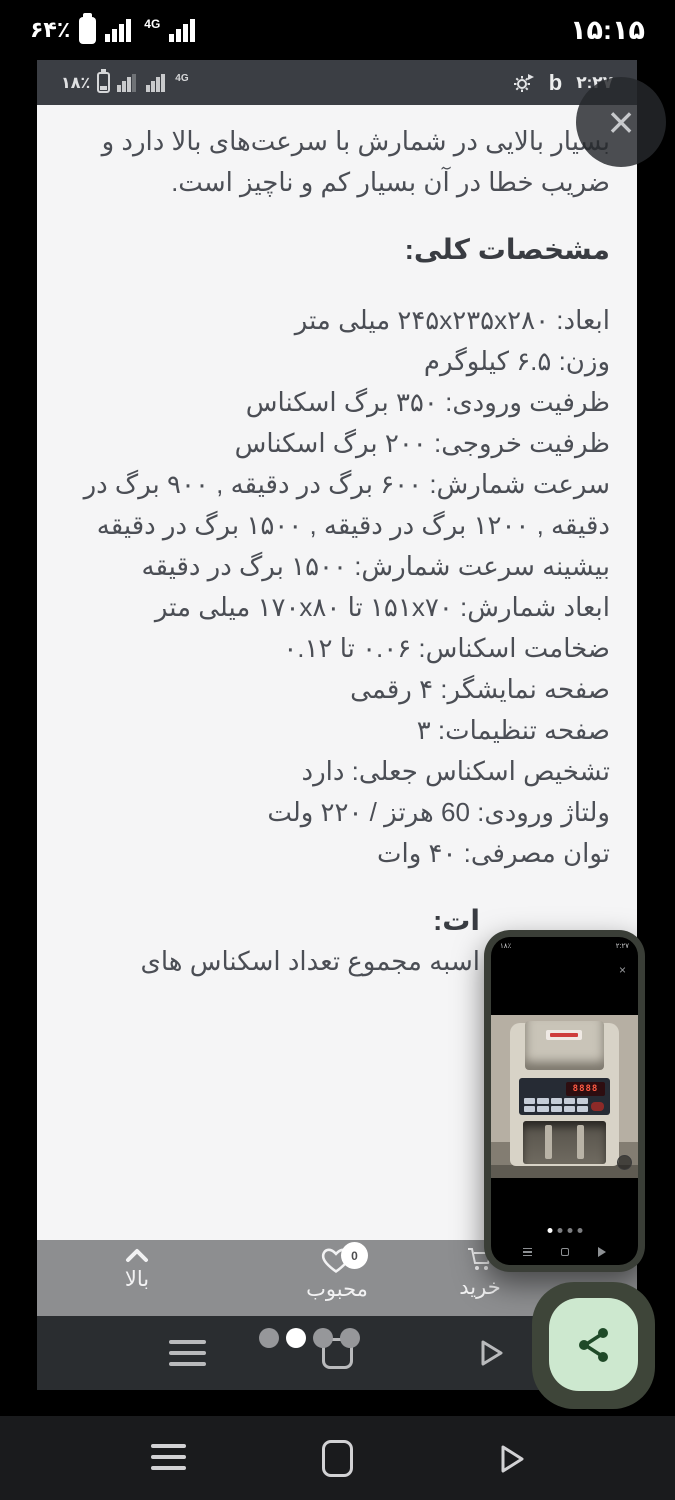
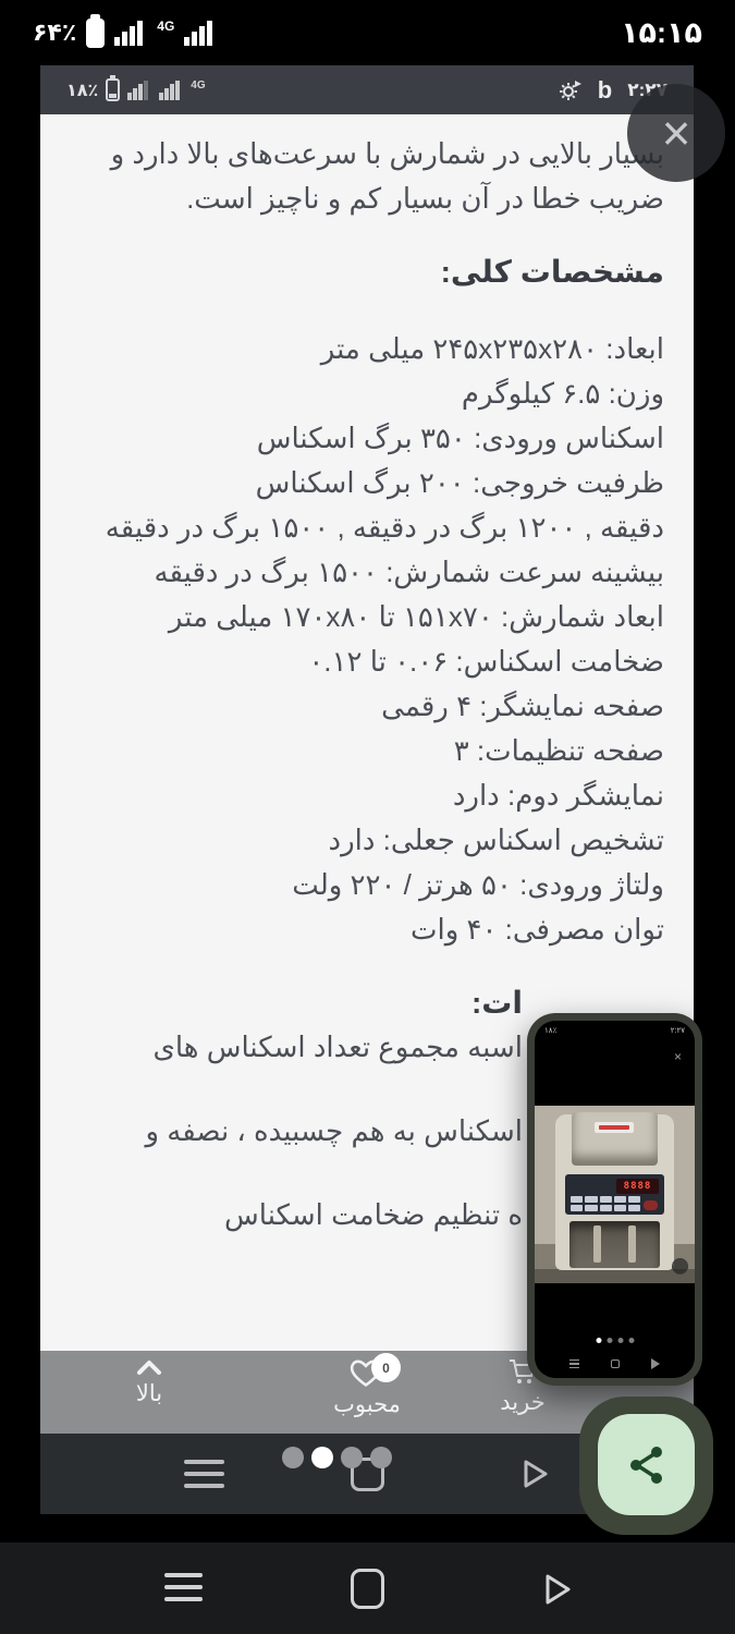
  ۶۴٪
  4G
  ۱۵:۱۵
  ۱۸٪
  4G
  b
  ۲:۲۷
  بسیار بالایی در شمارش با سرعت‌های بالا دارد و
  ضریب خطا در آن بسیار کم و ناچیز است.
  مشخصات کلی:
  ابعاد: ۲۴۵x۲۳۵x۲۸۰ میلی متر
  وزن: ۶.۵ کیلوگرم
- ظرفیت ورودی: ۳۵۰ برگ اسکناس
+ اسکناس ورودی: ۳۵۰ برگ اسکناس
  ظرفیت خروجی: ۲۰۰ برگ اسکناس
- سرعت شمارش: ۶۰۰ برگ در دقیقه , ۹۰۰ برگ در
  دقیقه , ۱۲۰۰ برگ در دقیقه , ۱۵۰۰ برگ در دقیقه
  بیشینه سرعت شمارش: ۱۵۰۰ برگ در دقیقه
  ابعاد شمارش: ۱۵۱x۷۰ تا ۱۷۰x۸۰ میلی متر
  ضخامت اسکناس: ۰.۰۶ تا ۰.۱۲
  صفحه نمایشگر: ۴ رقمی
  صفحه تنظیمات: ۳
+ نمایشگر دوم: دارد
  تشخیص اسکناس جعلی: دارد
- ولتاژ ورودی: 60 هرتز / ۲۲۰ ولت
+ ولتاژ ورودی: ۵۰ هرتز / ۲۲۰ ولت
  توان مصرفی: ۴۰ وات
  ات:
  اسبه مجموع تعداد اسکناس های
+ اسکناس به هم چسبیده ، نصفه و
+ ه تنظیم ضخامت اسکناس
  بالا
  0
  محبوب
  خرید
  ×
  ×
  8888
